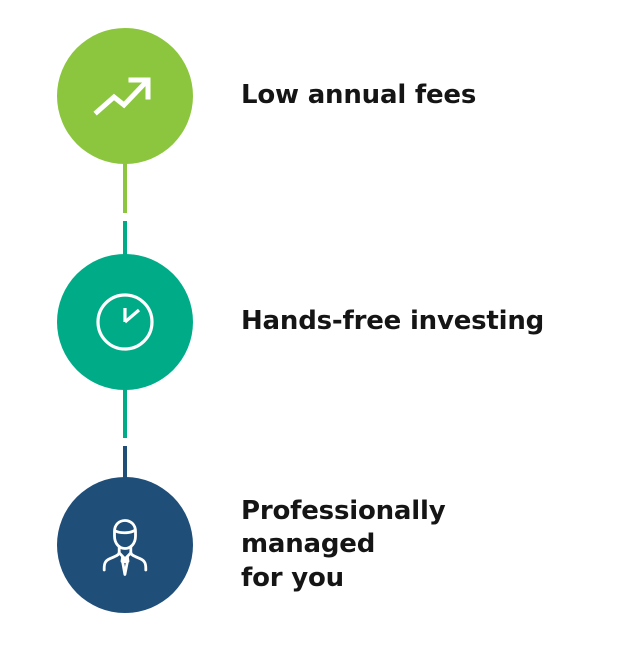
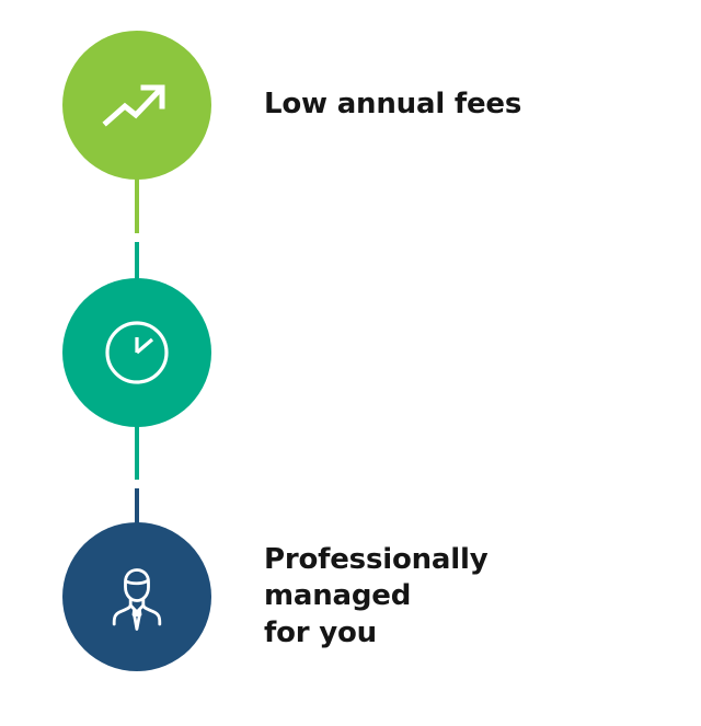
  Low annual fees
- Hands-free investing
  Professionally managed
  for you
